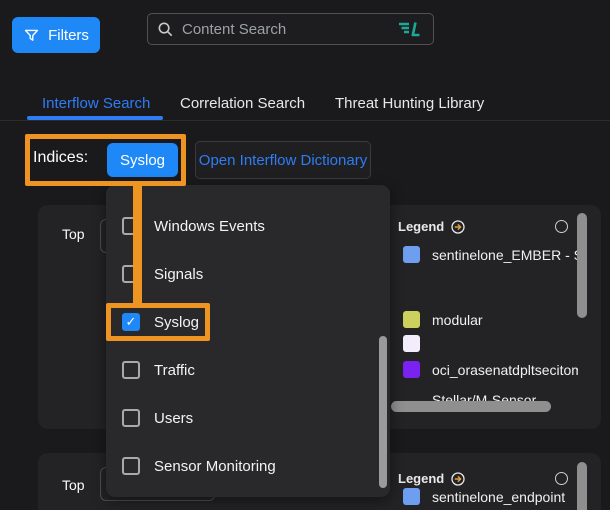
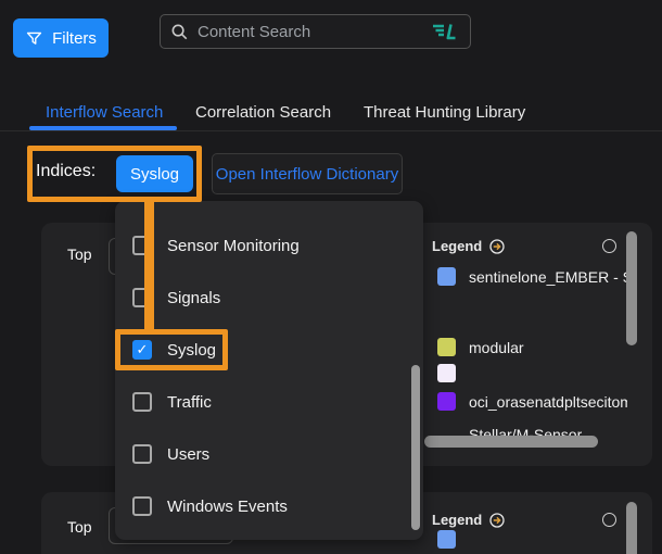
  Filters
  Content Search
  Interflow Search
  Correlation Search
  Threat Hunting Library
  Indices:
  Syslog
  Open Interflow Dictionary
  Top
  Legend
  sentinelone_EMBER -
  modular
  oci_orasenatdpltsecitom
  Stellar/M-Sensor
  Top
  Legend
- sentinelone_endpoint
  ✓
- Windows Events
+ Sensor Monitoring
  ✓
  Signals
  ✓
  Syslog
  ✓
  Traffic
  ✓
  Users
  ✓
- Sensor Monitoring
+ Windows Events
